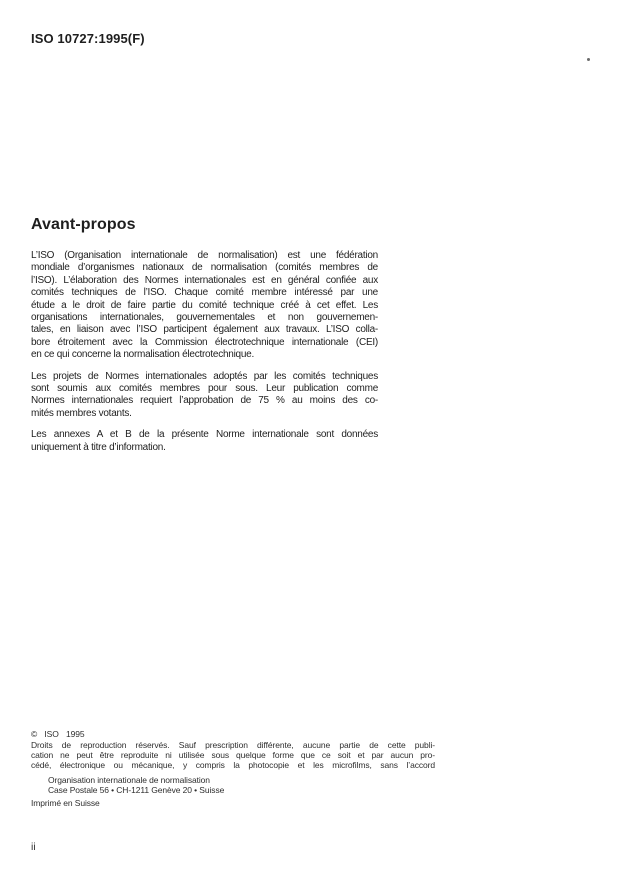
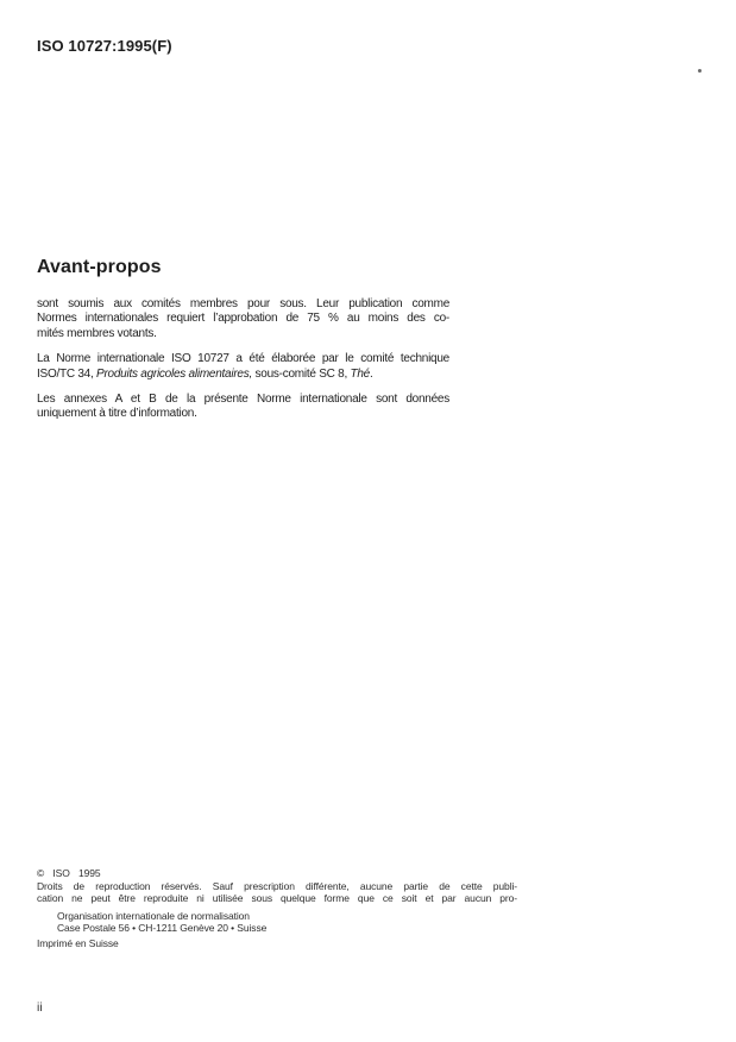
  ISO 10727:1995(F)
  Avant-propos
- L’ISO (Organisation internationale de normalisation) est une fédération
- mondiale d’organismes nationaux de normalisation (comités membres de
- l’ISO). L’élaboration des Normes internationales est en général confiée aux
- comités techniques de l’ISO. Chaque comité membre intéressé par une
- étude a le droit de faire partie du comité technique créé à cet effet. Les
- organisations internationales, gouvernementales et non gouvernemen-
- tales, en liaison avec l’ISO participent également aux travaux. L’ISO colla-
- bore étroitement avec la Commission électrotechnique internationale (CEI)
- en ce qui concerne la normalisation électrotechnique.
- Les projets de Normes internationales adoptés par les comités techniques
  sont soumis aux comités membres pour sous. Leur publication comme
  Normes internationales requiert l’approbation de 75 % au moins des co-
  mités membres votants.
+ La Norme internationale ISO 10727 a été élaborée par le comité technique
+ ISO/TC 34, Produits agricoles alimentaires, sous-comité SC 8, Thé.
  Les annexes A et B de la présente Norme internationale sont données
  uniquement à titre d’information.
  © ISO 1995
  Droits de reproduction réservés. Sauf prescription différente, aucune partie de cette publi-
  cation ne peut être reproduite ni utilisée sous quelque forme que ce soit et par aucun pro-
- cédé, électronique ou mécanique, y compris la photocopie et les microfilms, sans l’accord
  Organisation internationale de normalisation
  Case Postale 56 • CH-1211 Genève 20 • Suisse
  Imprimé en Suisse
  ii
